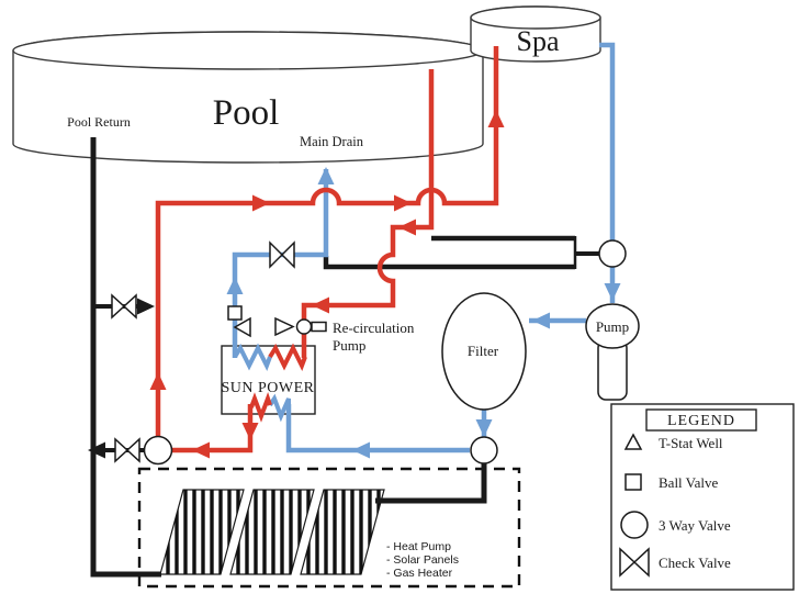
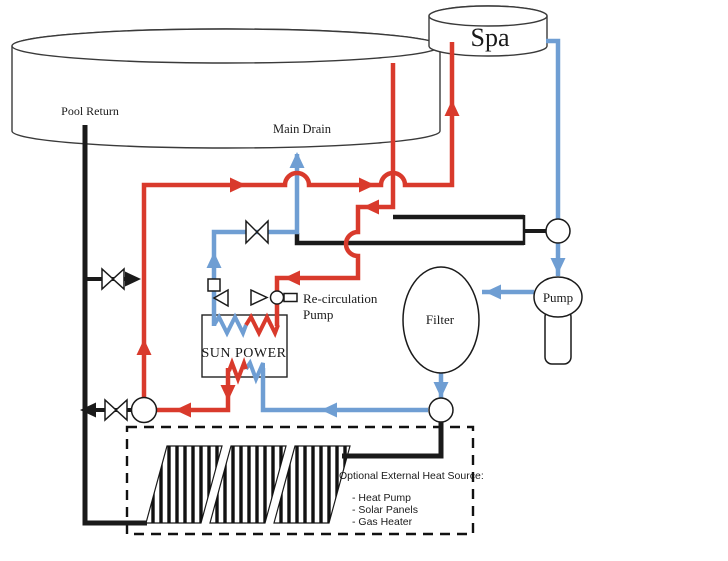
- LEGEND
- T-Stat Well
- Ball Valve
- 3 Way Valve
- Check Valve
- Pool
  Spa
  Pool Return
  Main Drain
  SUN POWER
  Re-circulation
  Pump
  Pump
  Filter
+ Optional External Heat Source:
  - Heat Pump
  - Solar Panels
  - Gas Heater
